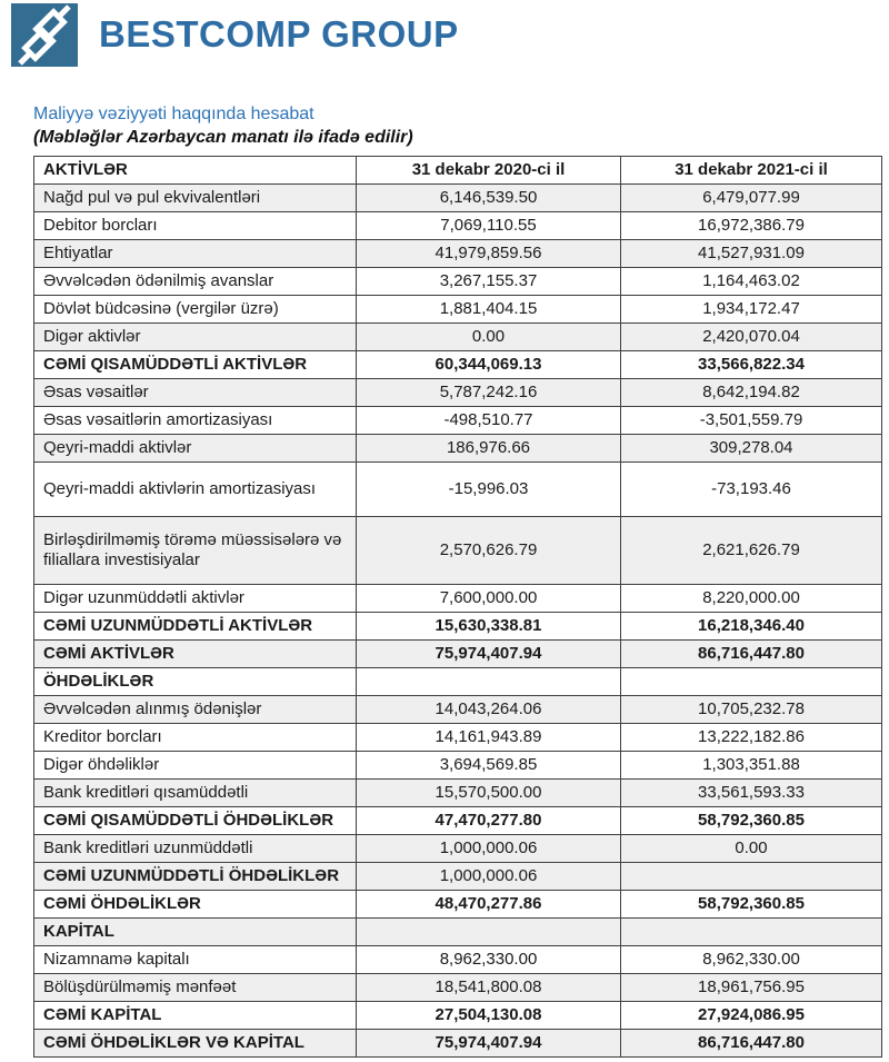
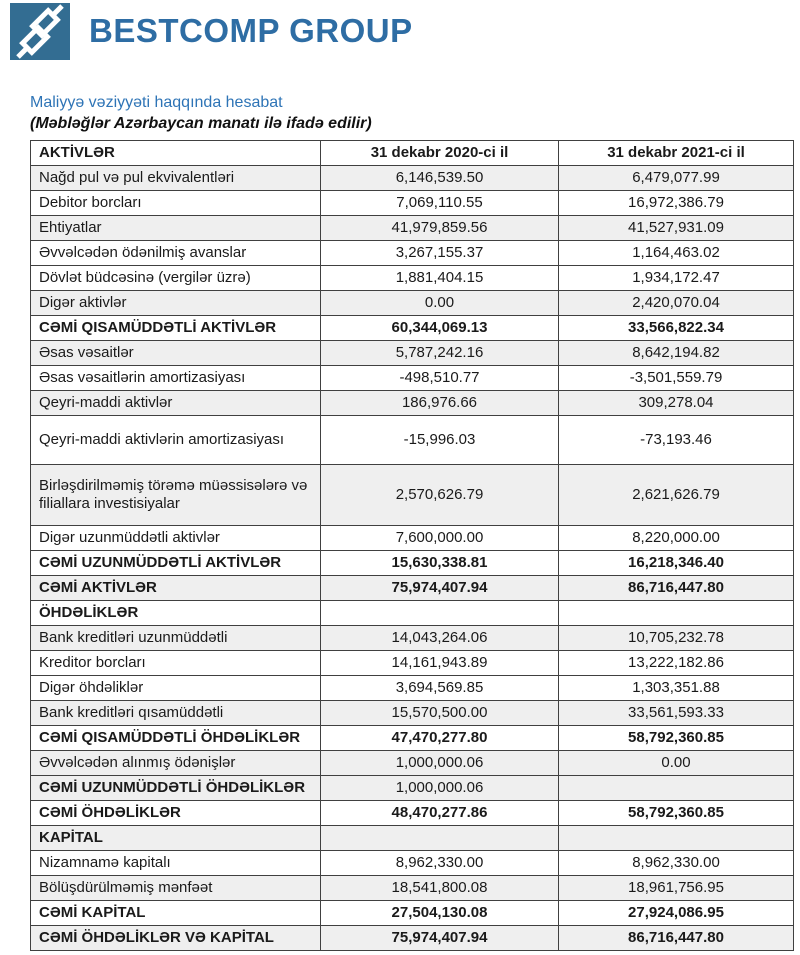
  BESTCOMP GROUP
  Maliyyə vəziyyəti haqqında hesabat
  (Məbləğlər Azərbaycan manatı ilə ifadə edilir)
  AKTİVLƏR	31 dekabr 2020-ci il	31 dekabr 2021-ci il
  Nağd pul və pul ekvivalentləri	6,146,539.50	6,479,077.99
  Debitor borcları	7,069,110.55	16,972,386.79
  Ehtiyatlar	41,979,859.56	41,527,931.09
  Əvvəlcədən ödənilmiş avanslar	3,267,155.37	1,164,463.02
  Dövlət büdcəsinə (vergilər üzrə)	1,881,404.15	1,934,172.47
  Digər aktivlər	0.00	2,420,070.04
  CƏMİ QISAMÜDDƏTLİ AKTİVLƏR	60,344,069.13	33,566,822.34
  Əsas vəsaitlər	5,787,242.16	8,642,194.82
  Əsas vəsaitlərin amortizasiyası	-498,510.77	-3,501,559.79
  Qeyri-maddi aktivlər	186,976.66	309,278.04
  Qeyri-maddi aktivlərin amortizasiyası	-15,996.03	-73,193.46
  Birləşdirilməmiş törəmə müəssisələrə və filiallara investisiyalar	2,570,626.79	2,621,626.79
  Digər uzunmüddətli aktivlər	7,600,000.00	8,220,000.00
  CƏMİ UZUNMÜDDƏTLİ AKTİVLƏR	15,630,338.81	16,218,346.40
  CƏMİ AKTİVLƏR	75,974,407.94	86,716,447.80
  ÖHDƏLİKLƏR
- Əvvəlcədən alınmış ödənişlər	14,043,264.06	10,705,232.78
+ Bank kreditləri uzunmüddətli	14,043,264.06	10,705,232.78
  Kreditor borcları	14,161,943.89	13,222,182.86
  Digər öhdəliklər	3,694,569.85	1,303,351.88
  Bank kreditləri qısamüddətli	15,570,500.00	33,561,593.33
  CƏMİ QISAMÜDDƏTLİ ÖHDƏLİKLƏR	47,470,277.80	58,792,360.85
- Bank kreditləri uzunmüddətli	1,000,000.06	0.00
+ Əvvəlcədən alınmış ödənişlər	1,000,000.06	0.00
  CƏMİ UZUNMÜDDƏTLİ ÖHDƏLİKLƏR	1,000,000.06
  CƏMİ ÖHDƏLİKLƏR	48,470,277.86	58,792,360.85
  KAPİTAL
  Nizamnamə kapitalı	8,962,330.00	8,962,330.00
  Bölüşdürülməmiş mənfəət	18,541,800.08	18,961,756.95
  CƏMİ KAPİTAL	27,504,130.08	27,924,086.95
  CƏMİ ÖHDƏLİKLƏR VƏ KAPİTAL	75,974,407.94	86,716,447.80
